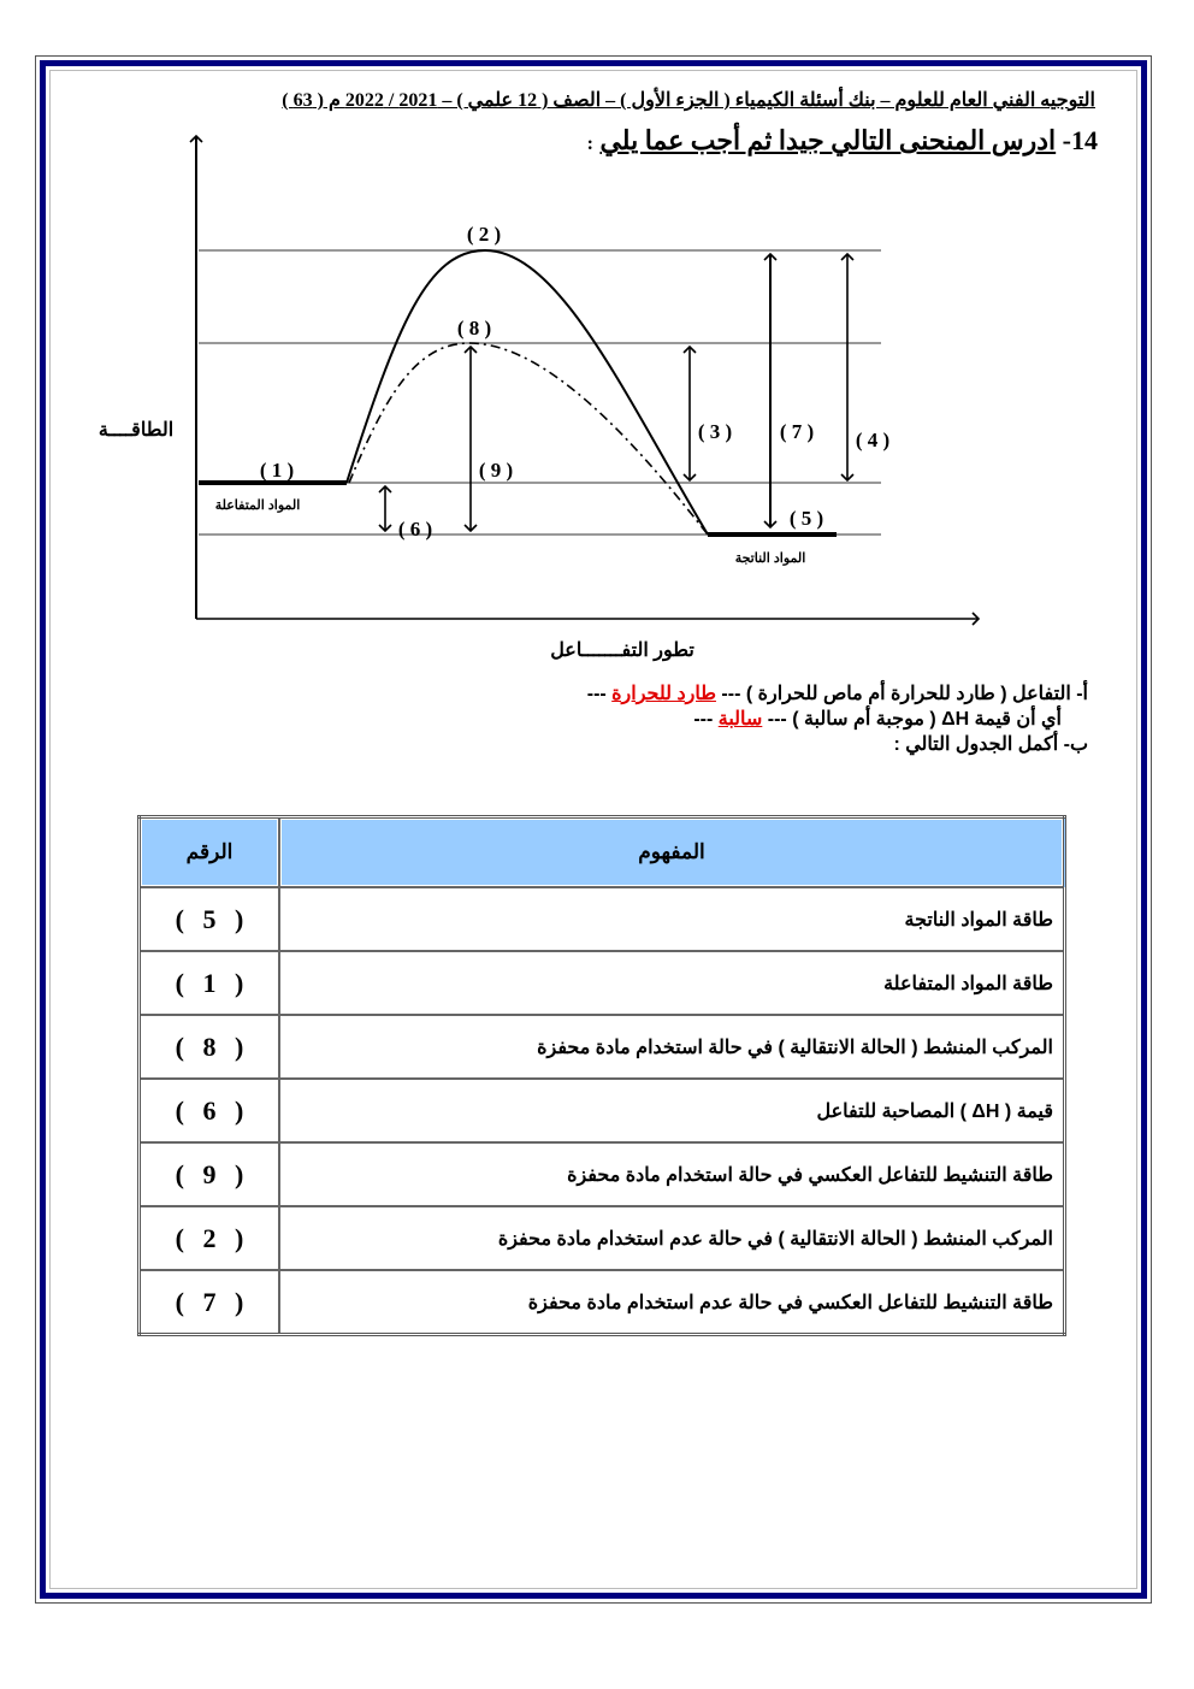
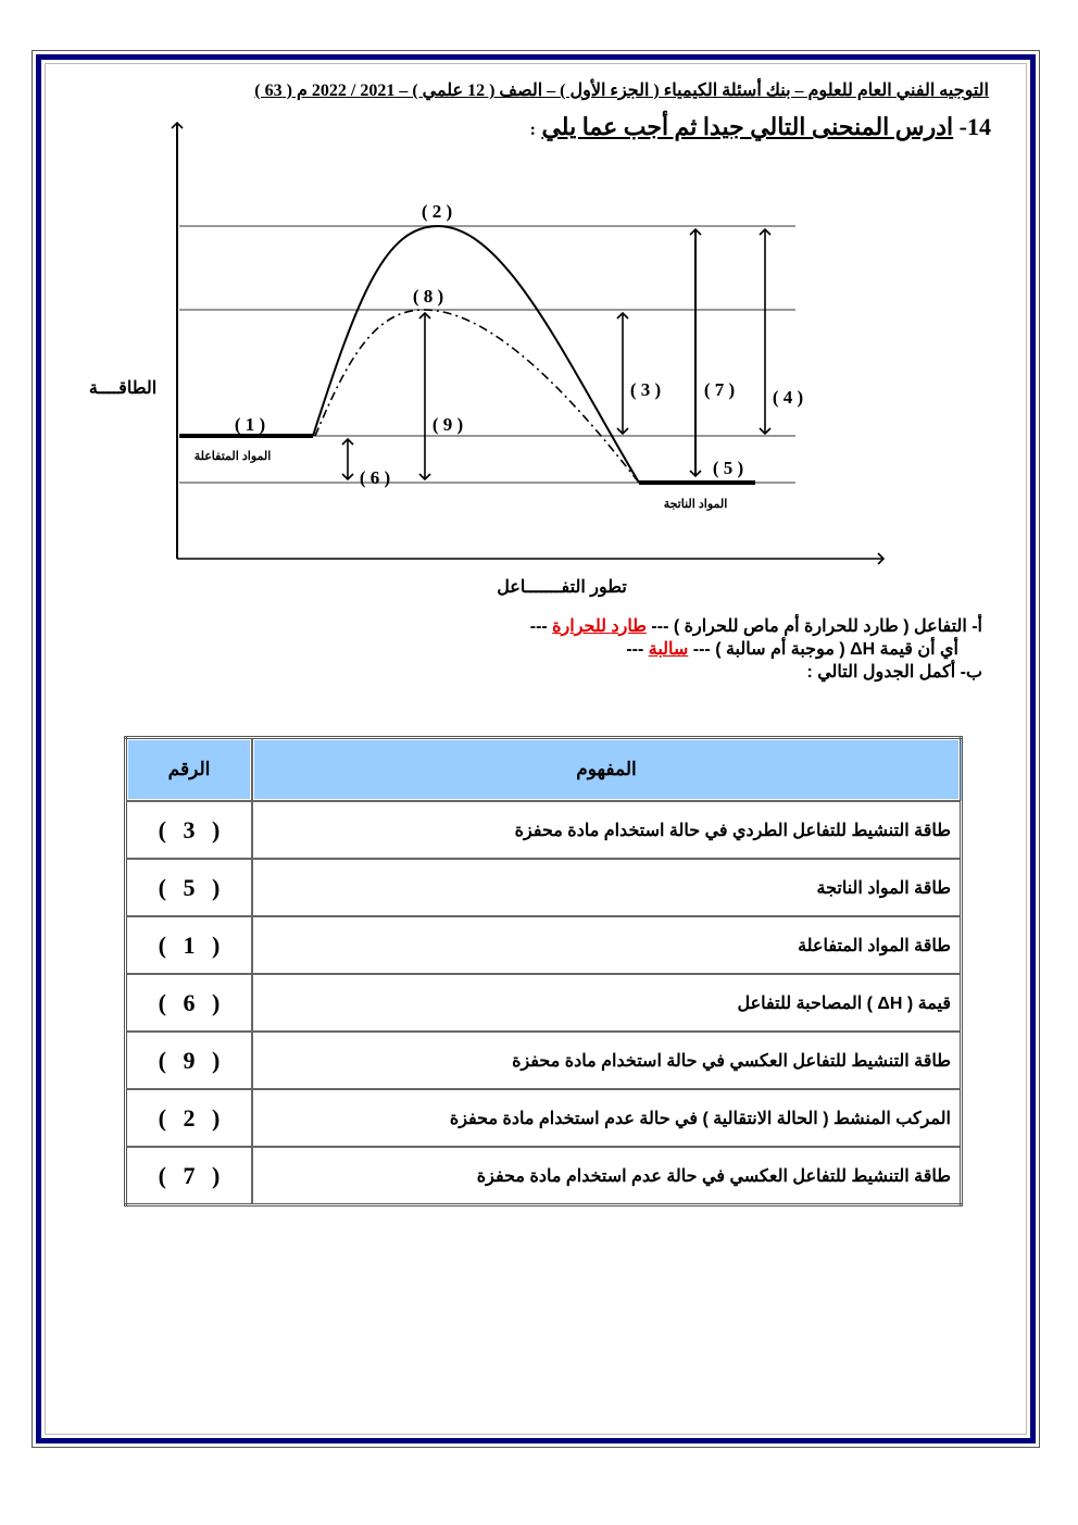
  التوجيه الفني العام للعلوم – بنك أسئلة الكيمياء ( الجزء الأول ) – الصف ( 12 علمي ) – 2021 / 2022 م ( 63 )
  14- ادرس المنحنى التالي جيدا ثم أجب عما يلي :
  ( 1 )
  ( 2 )
  ( 3 )
  ( 4 )
  ( 5 )
  ( 6 )
  ( 7 )
  ( 8 )
  ( 9 )
  المواد المتفاعلة
  المواد الناتجة
  الطاقــــة
  تطور التفـــــــاعل
  أ- التفاعل ( طارد للحرارة أم ماص للحرارة ) --- طارد للحرارة ---
  أي أن قيمة ΔH ( موجبة أم سالبة ) --- سالبة ---
  ب- أكمل الجدول التالي :
  المفهوم	الرقم
+ طاقة التنشيط للتفاعل الطردي في حالة استخدام مادة محفزة	( 3 )
  طاقة المواد الناتجة	( 5 )
  طاقة المواد المتفاعلة	( 1 )
- المركب المنشط ( الحالة الانتقالية ) في حالة استخدام مادة محفزة	( 8 )
  قيمة ( ΔH ) المصاحبة للتفاعل	( 6 )
  طاقة التنشيط للتفاعل العكسي في حالة استخدام مادة محفزة	( 9 )
  المركب المنشط ( الحالة الانتقالية ) في حالة عدم استخدام مادة محفزة	( 2 )
  طاقة التنشيط للتفاعل العكسي في حالة عدم استخدام مادة محفزة	( 7 )
